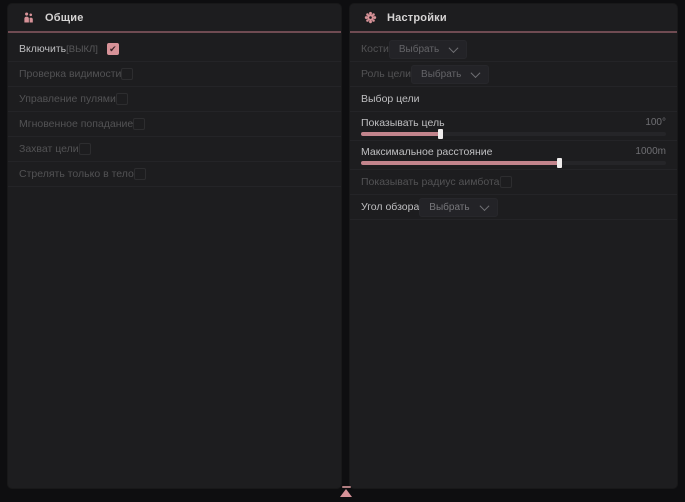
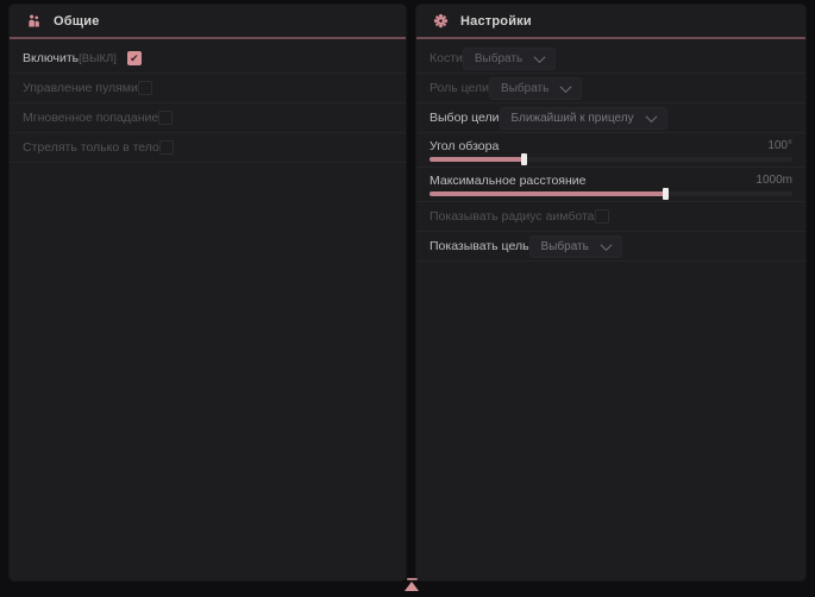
  Общие
  Включить
  [ВЫКЛ]
  ✔
- Проверка видимости
  Управление пулями
  Мгновенное попадание
- Захват цели
  Стрелять только в тело
  Настройки
  Кости
  Выбрать
  Роль цели
  Выбрать
  Выбор цели
+ Ближайший к прицелу
- Показывать цель
+ Угол обзора
  100°
  Максимальное расстояние
  1000m
  Показывать радиус аимбота
- Угол обзора
+ Показывать цель
  Выбрать
